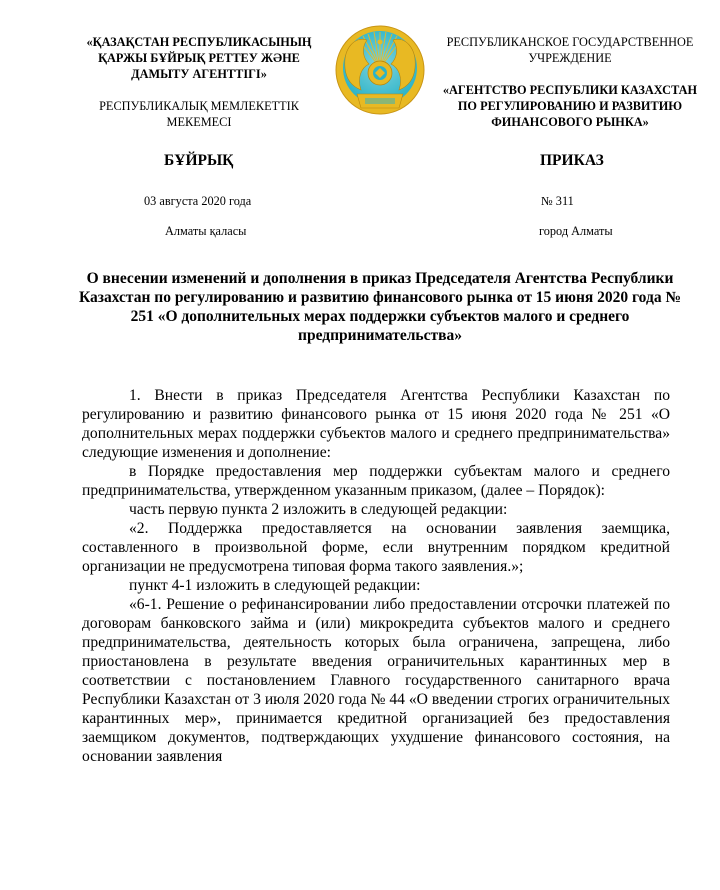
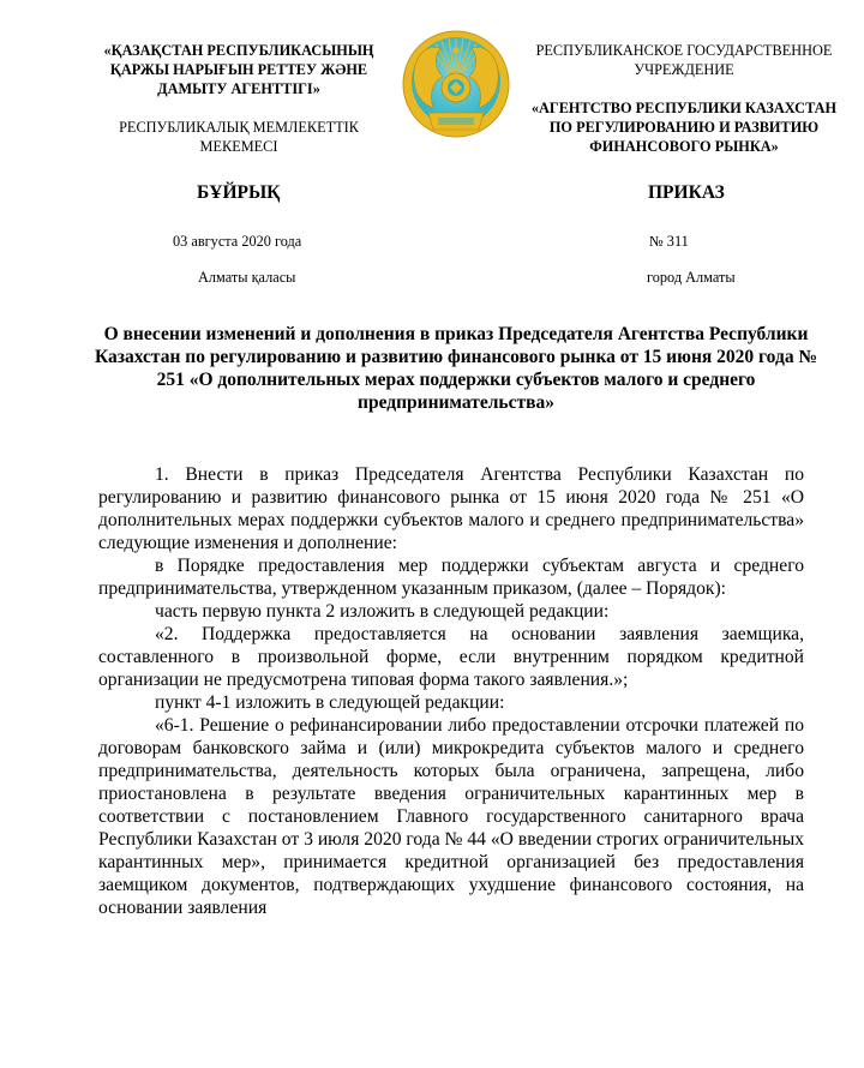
- «ҚАЗАҚСТАН РЕСПУБЛИКАСЫНЫҢ ҚАРЖЫ БҰЙРЫҚ РЕТТЕУ ЖӘНЕ ДАМЫТУ АГЕНТТІГІ»
+ «ҚАЗАҚСТАН РЕСПУБЛИКАСЫНЫҢ ҚАРЖЫ НАРЫҒЫН РЕТТЕУ ЖӘНЕ ДАМЫТУ АГЕНТТІГІ»
  РЕСПУБЛИКАЛЫҚ МЕМЛЕКЕТТІК МЕКЕМЕСІ
  РЕСПУБЛИКАНСКОЕ ГОСУДАРСТВЕННОЕ УЧРЕЖДЕНИЕ
  «АГЕНТСТВО РЕСПУБЛИКИ КАЗАХСТАН ПО РЕГУЛИРОВАНИЮ И РАЗВИТИЮ ФИНАНСОВОГО РЫНКА»
  БҰЙРЫҚ
  ПРИКАЗ
  03 августа 2020 года
  № 311
  Алматы қаласы
  город Алматы
  О внесении изменений и дополнения в приказ Председателя Агентства Республики Казахстан по регулированию и развитию финансового рынка от 15 июня 2020 года № 251 «О дополнительных мерах поддержки субъектов малого и среднего предпринимательства»
  1. Внести в приказ Председателя Агентства Республики Казахстан по регулированию и развитию финансового рынка от 15 июня 2020 года № 251 «О дополнительных мерах поддержки субъектов малого и среднего предпринимательства» следующие изменения и дополнение:
- в Порядке предоставления мер поддержки субъектам малого и среднего предпринимательства, утвержденном указанным приказом, (далее – Порядок):
+ в Порядке предоставления мер поддержки субъектам августа и среднего предпринимательства, утвержденном указанным приказом, (далее – Порядок):
  часть первую пункта 2 изложить в следующей редакции:
  «2. Поддержка предоставляется на основании заявления заемщика, составленного в произвольной форме, если внутренним порядком кредитной организации не предусмотрена типовая форма такого заявления.»;
  пункт 4-1 изложить в следующей редакции:
  «6-1. Решение о рефинансировании либо предоставлении отсрочки платежей по договорам банковского займа и (или) микрокредита субъектов малого и среднего предпринимательства, деятельность которых была ограничена, запрещена, либо приостановлена в результате введения ограничительных карантинных мер в соответствии с постановлением Главного государственного санитарного врача Республики Казахстан от 3 июля 2020 года № 44 «О введении строгих ограничительных карантинных мер», принимается кредитной организацией без предоставления заемщиком документов, подтверждающих ухудшение финансового состояния, на основании заявления
